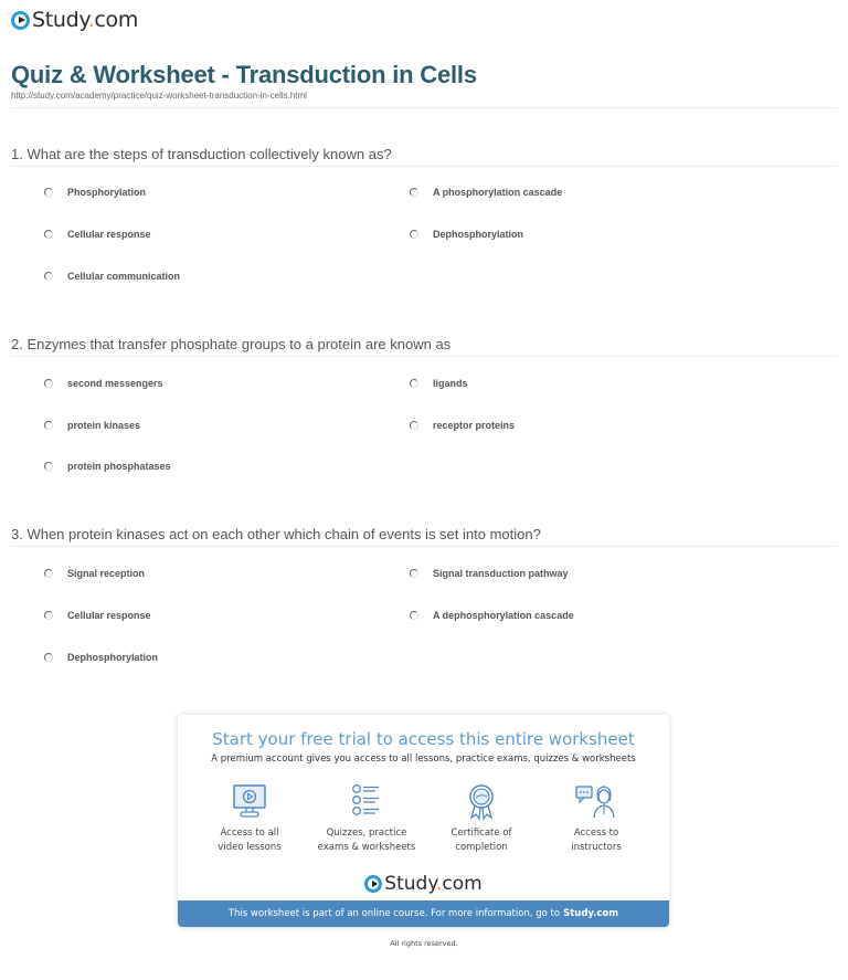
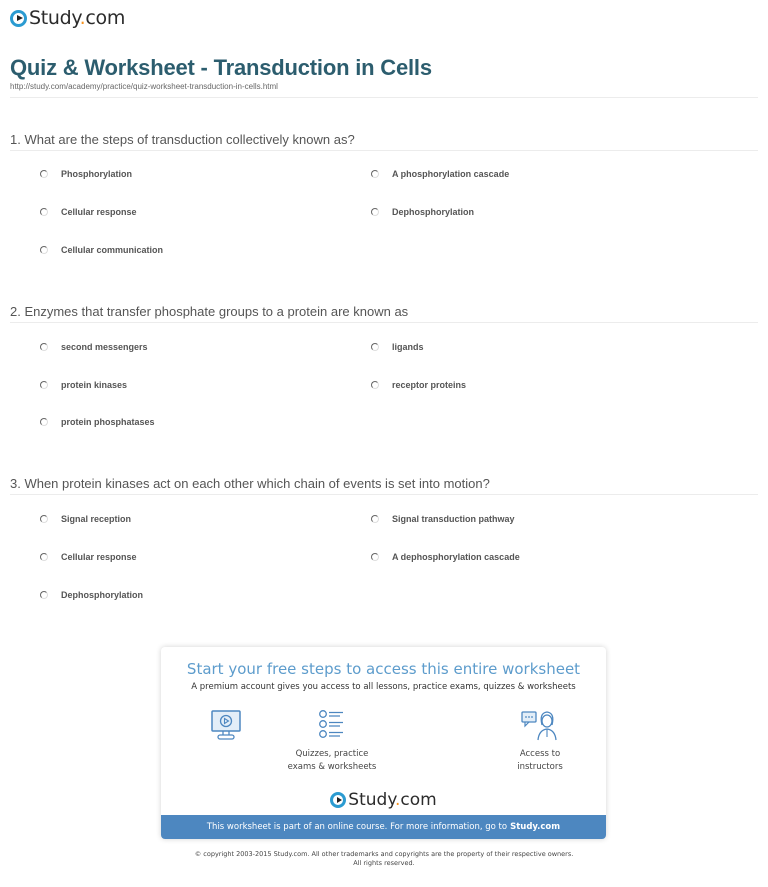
  Study.com
  Quiz & Worksheet - Transduction in Cells
  http://study.com/academy/practice/quiz-worksheet-transduction-in-cells.html
  1. What are the steps of transduction collectively known as?
  Phosphorylation
  A phosphorylation cascade
  Cellular response
  Dephosphorylation
  Cellular communication
  2. Enzymes that transfer phosphate groups to a protein are known as
  second messengers
  ligands
  protein kinases
  receptor proteins
  protein phosphatases
  3. When protein kinases act on each other which chain of events is set into motion?
  Signal reception
  Signal transduction pathway
  Cellular response
  A dephosphorylation cascade
  Dephosphorylation
- Start your free trial to access this entire worksheet
+ Start your free steps to access this entire worksheet
  A premium account gives you access to all lessons, practice exams, quizzes & worksheets
- Access to all
- video lessons
  Quizzes, practice
  exams & worksheets
- Certificate of
- completion
  Access to
  instructors
  Study.com
  This worksheet is part of an online course. For more information, go to
  Study.com
+ © copyright 2003-2015 Study.com. All other trademarks and copyrights are the property of their respective owners.
  All rights reserved.
